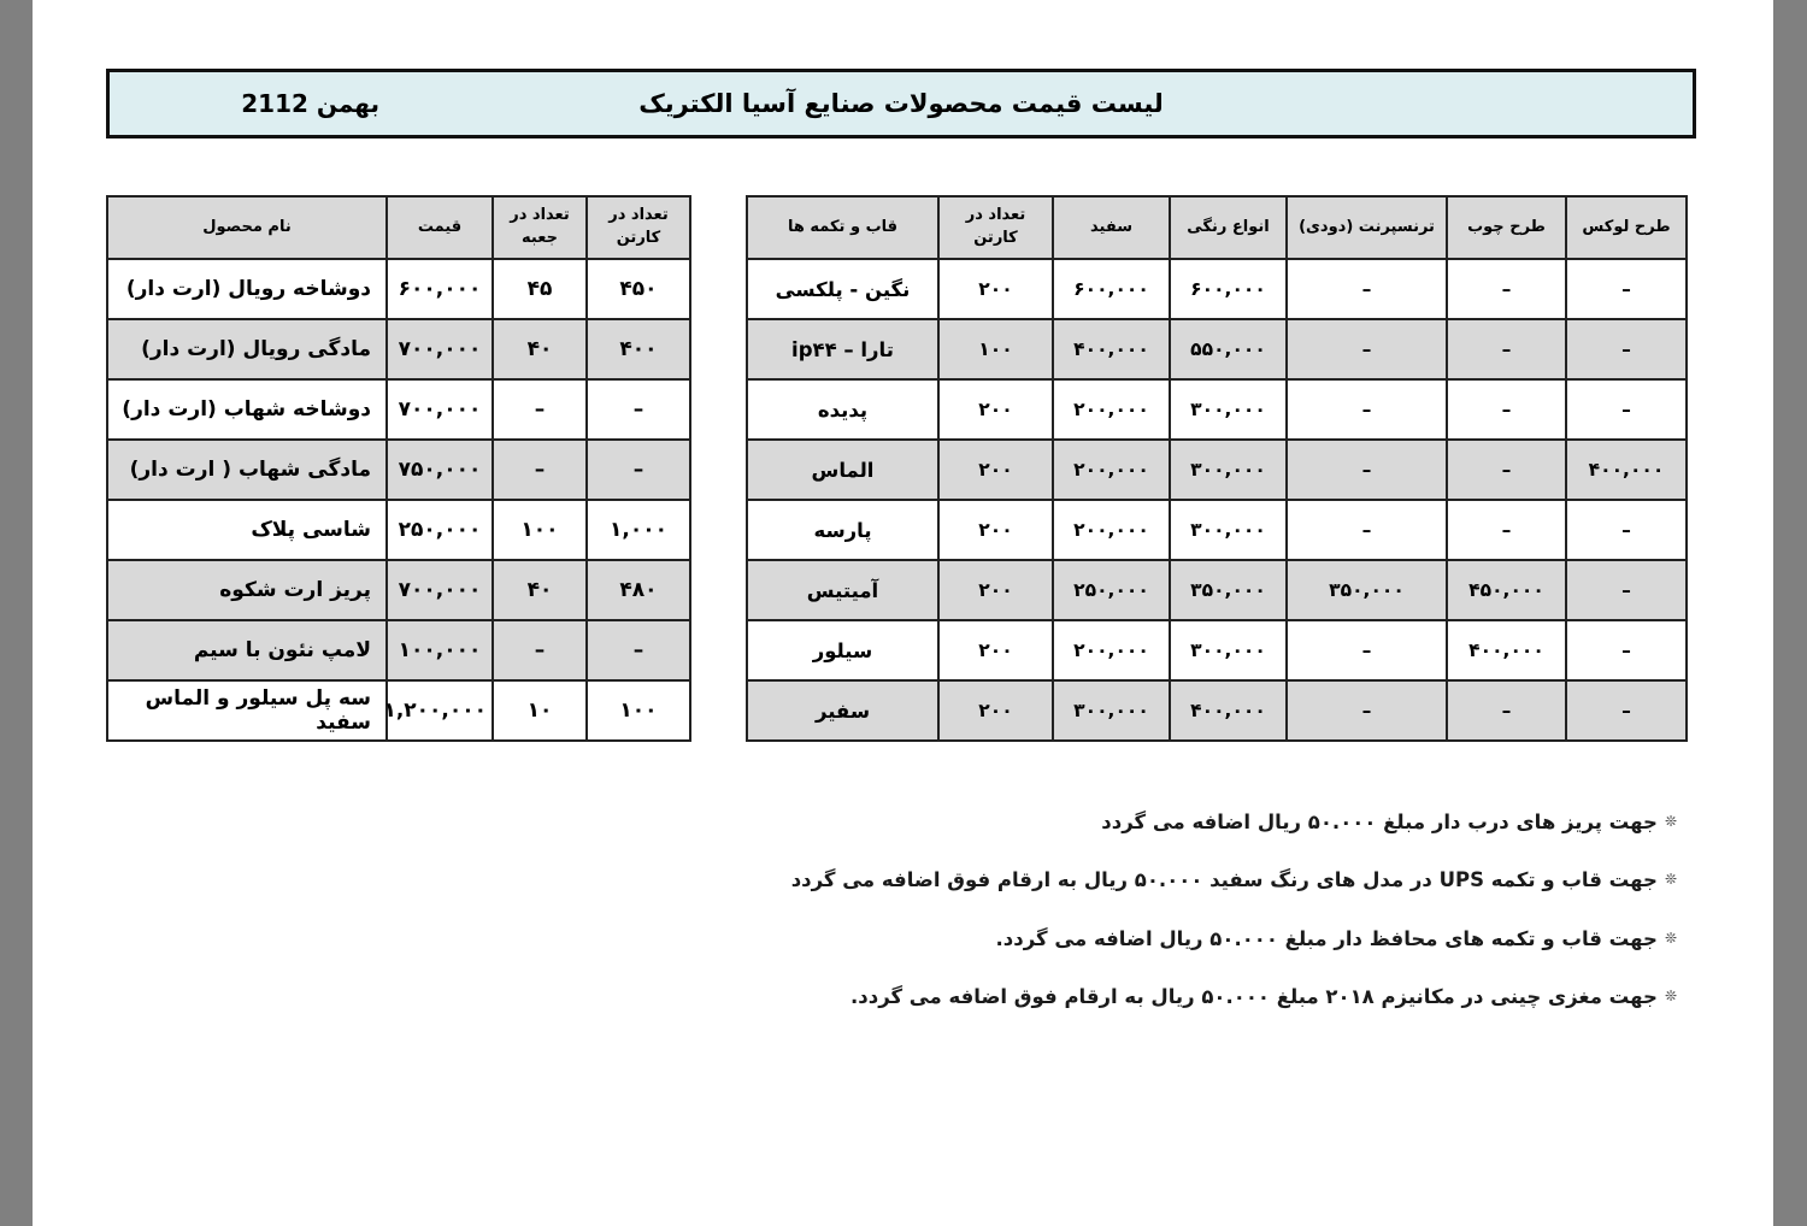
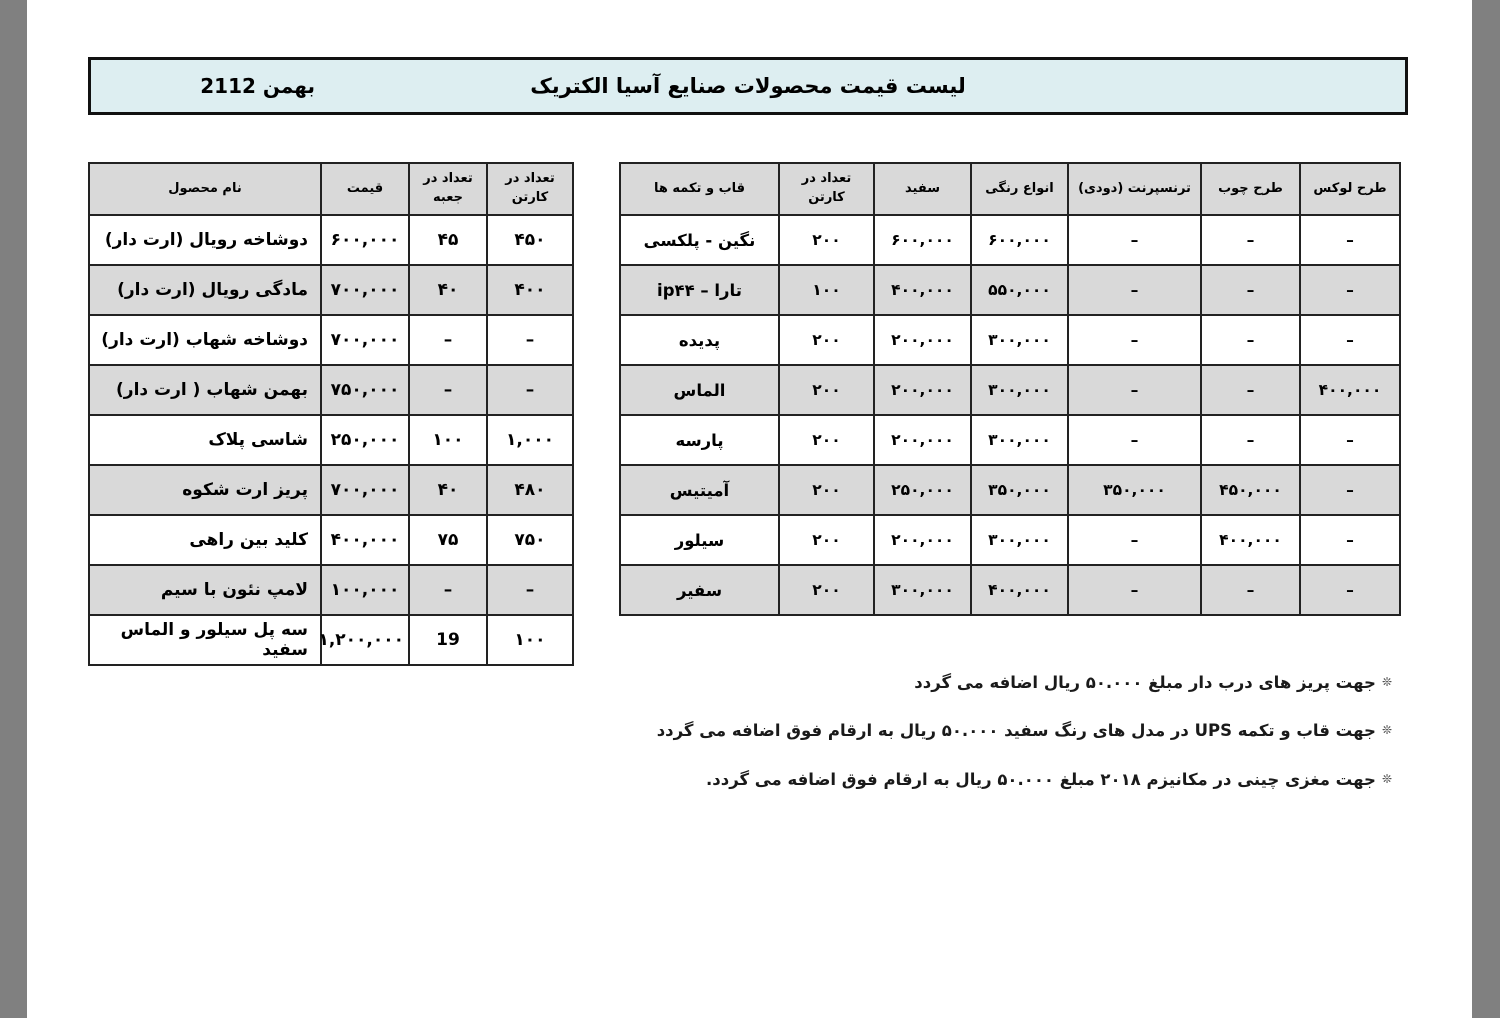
  لیست قیمت محصولات صنایع آسیا الکتریک
  بهمن 2112
  تعداد در کارتن	تعداد در جعبه	قیمت	نام محصول
  ۴۵۰	۴۵	۶۰۰,۰۰۰	دوشاخه رویال (ارت دار)
  ۴۰۰	۴۰	۷۰۰,۰۰۰	مادگی رویال (ارت دار)
  –	–	۷۰۰,۰۰۰	دوشاخه شهاب (ارت دار)
- –	–	۷۵۰,۰۰۰	مادگی شهاب ( ارت دار)
+ –	–	۷۵۰,۰۰۰	بهمن شهاب ( ارت دار)
  ۱,۰۰۰	۱۰۰	۲۵۰,۰۰۰	شاسی پلاک
  ۴۸۰	۴۰	۷۰۰,۰۰۰	پریز ارت شکوه
+ ۷۵۰	۷۵	۴۰۰,۰۰۰	کلید بین راهی
  –	–	۱۰۰,۰۰۰	لامپ نئون با سیم
- ۱۰۰	۱۰	۱,۲۰۰,۰۰۰	سه پل سیلور و الماس سفید
+ ۱۰۰	19	۱,۲۰۰,۰۰۰	سه پل سیلور و الماس سفید
  طرح لوکس	طرح چوب	ترنسپرنت (دودی)	انواع رنگی	سفید	تعداد در کارتن	قاب و تکمه ها
  –	–	–	۶۰۰,۰۰۰	۶۰۰,۰۰۰	۲۰۰	نگین - پلکسی
  –	–	–	۵۵۰,۰۰۰	۴۰۰,۰۰۰	۱۰۰	تارا – ip۴۴
  –	–	–	۳۰۰,۰۰۰	۲۰۰,۰۰۰	۲۰۰	پدیده
  ۴۰۰,۰۰۰	–	–	۳۰۰,۰۰۰	۲۰۰,۰۰۰	۲۰۰	الماس
  –	–	–	۳۰۰,۰۰۰	۲۰۰,۰۰۰	۲۰۰	پارسه
  –	۴۵۰,۰۰۰	۳۵۰,۰۰۰	۳۵۰,۰۰۰	۲۵۰,۰۰۰	۲۰۰	آمیتیس
  –	۴۰۰,۰۰۰	–	۳۰۰,۰۰۰	۲۰۰,۰۰۰	۲۰۰	سیلور
  –	–	–	۴۰۰,۰۰۰	۳۰۰,۰۰۰	۲۰۰	سفیر
  ❊جهت پریز های درب دار مبلغ ۵۰.۰۰۰ ریال اضافه می گردد
  ❊جهت قاب و تکمه UPS در مدل های رنگ سفید ۵۰.۰۰۰ ریال به ارقام فوق اضافه می گردد
- ❊جهت قاب و تکمه های محافظ دار مبلغ ۵۰.۰۰۰ ریال اضافه می گردد.
  ❊جهت مغزی چینی در مکانیزم ۲۰۱۸ مبلغ ۵۰.۰۰۰ ریال به ارقام فوق اضافه می گردد.
